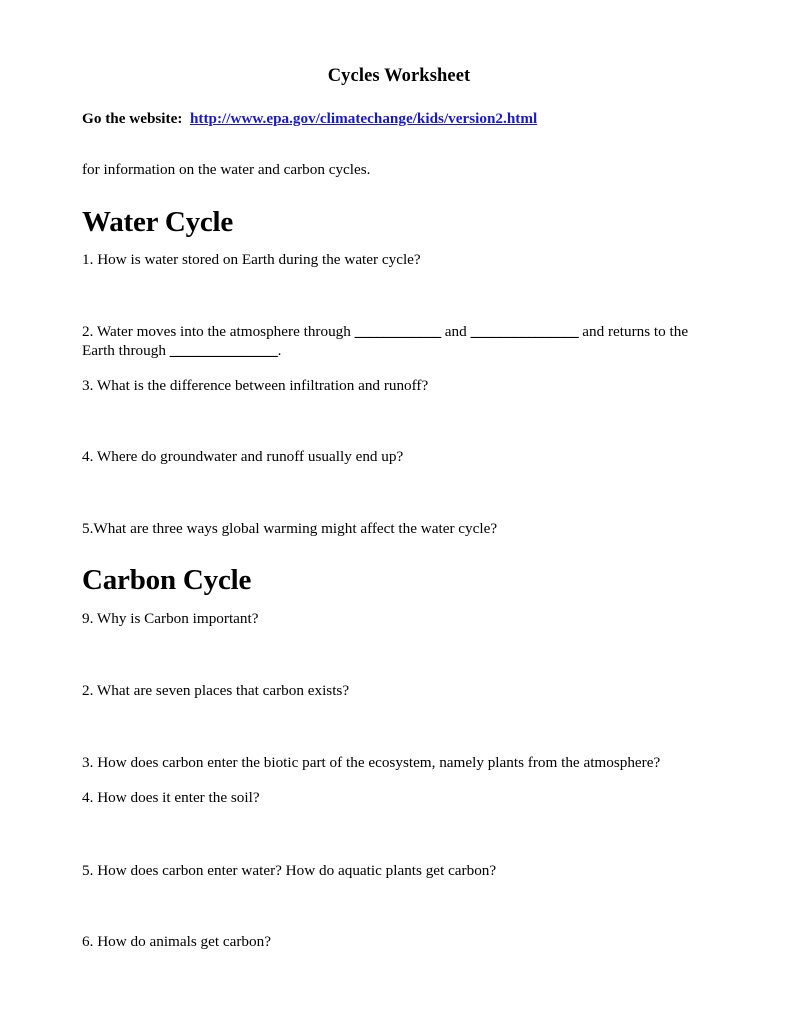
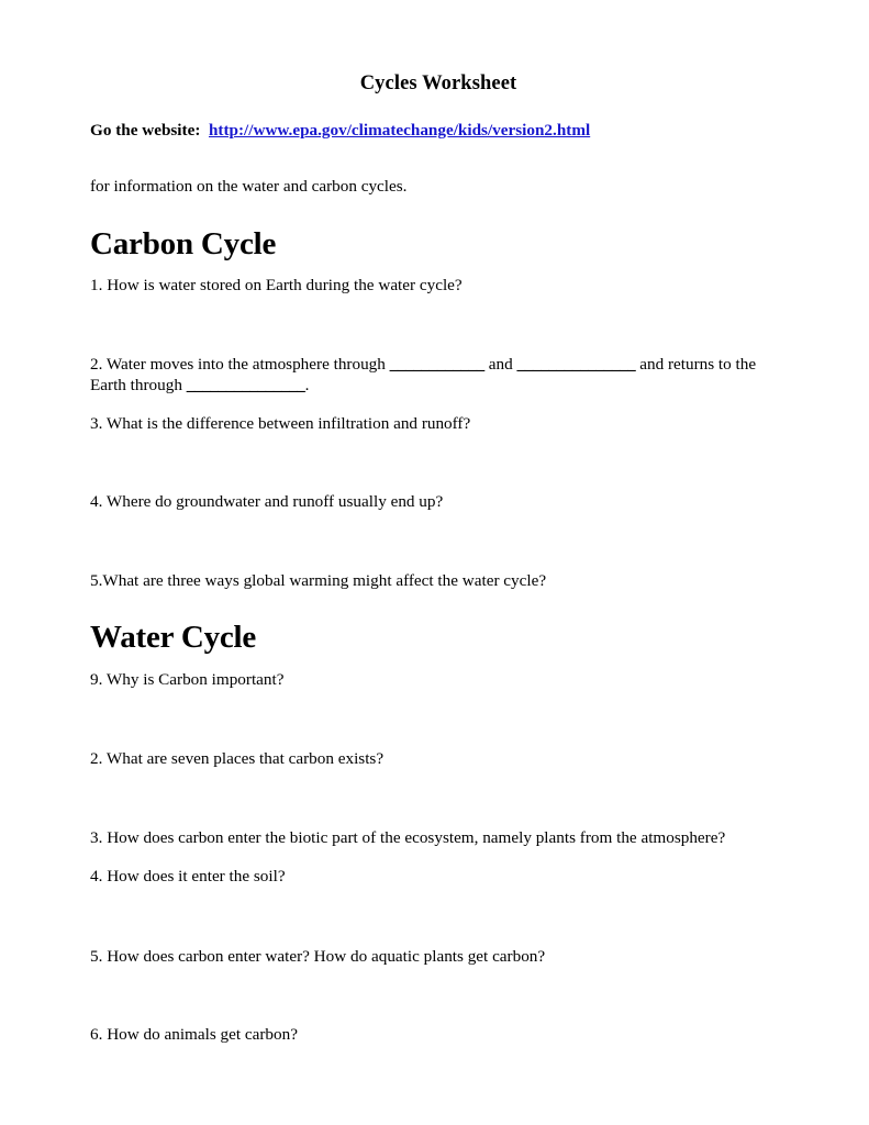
  Cycles Worksheet
  Go the website: http://www.epa.gov/climatechange/kids/version2.html
  for information on the water and carbon cycles.
- Water Cycle
+ Carbon Cycle
  1. How is water stored on Earth during the water cycle?
  2. Water moves into the atmosphere through ____________ and _______________ and returns to the Earth through _______________.
  3. What is the difference between infiltration and runoff?
  4. Where do groundwater and runoff usually end up?
  5.What are three ways global warming might affect the water cycle?
- Carbon Cycle
+ Water Cycle
  9. Why is Carbon important?
  2. What are seven places that carbon exists?
  3. How does carbon enter the biotic part of the ecosystem, namely plants from the atmosphere?
  4. How does it enter the soil?
  5. How does carbon enter water? How do aquatic plants get carbon?
  6. How do animals get carbon?
